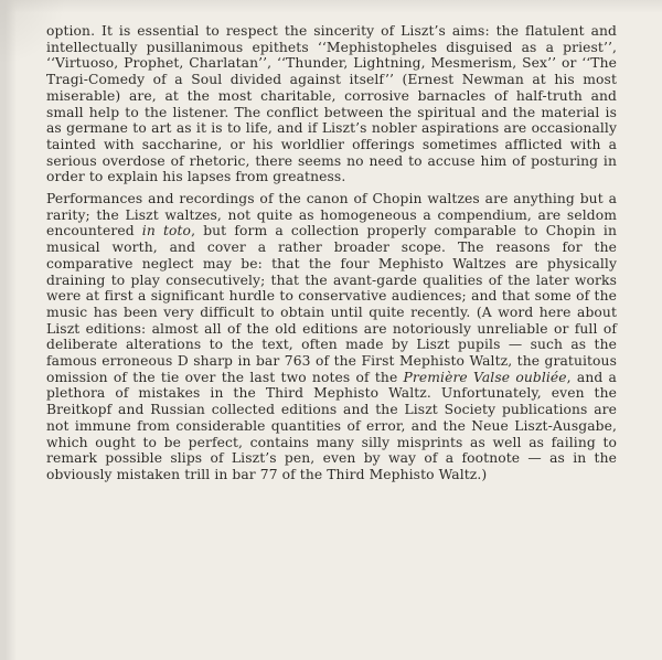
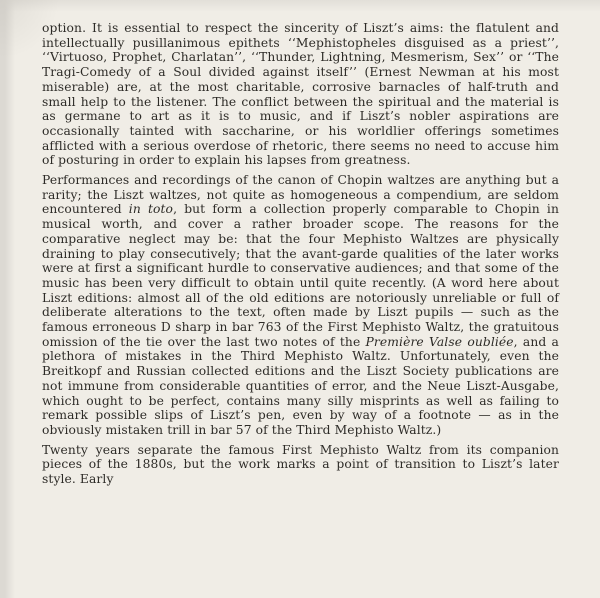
- option. It is essential to respect the sincerity of Liszt’s aims: the flatulent and intellectually pusillanimous epithets ‘‘Mephistopheles disguised as a priest’’, ‘‘Virtuoso, Prophet, Charlatan’’, ‘‘Thunder, Lightning, Mesmerism, Sex’’ or ‘‘The Tragi-Comedy of a Soul divided against itself’’ (Ernest Newman at his most miserable) are, at the most charitable, corrosive barnacles of half-truth and small help to the listener. The conflict between the spiritual and the material is as germane to art as it is to life, and if Liszt’s nobler aspirations are occasionally tainted with saccharine, or his worldlier offerings sometimes afflicted with a serious overdose of rhetoric, there seems no need to accuse him of posturing in order to explain his lapses from greatness.
+ option. It is essential to respect the sincerity of Liszt’s aims: the flatulent and intellectually pusillanimous epithets ‘‘Mephistopheles disguised as a priest’’, ‘‘Virtuoso, Prophet, Charlatan’’, ‘‘Thunder, Lightning, Mesmerism, Sex’’ or ‘‘The Tragi-Comedy of a Soul divided against itself’’ (Ernest Newman at his most miserable) are, at the most charitable, corrosive barnacles of half-truth and small help to the listener. The conflict between the spiritual and the material is as germane to art as it is to music, and if Liszt’s nobler aspirations are occasionally tainted with saccharine, or his worldlier offerings sometimes afflicted with a serious overdose of rhetoric, there seems no need to accuse him of posturing in order to explain his lapses from greatness.
- Performances and recordings of the canon of Chopin waltzes are anything but a rarity; the Liszt waltzes, not quite as homogeneous a compendium, are seldom encountered in toto, but form a collection properly comparable to Chopin in musical worth, and cover a rather broader scope. The reasons for the comparative neglect may be: that the four Mephisto Waltzes are physically draining to play consecutively; that the avant-garde qualities of the later works were at first a significant hurdle to conservative audiences; and that some of the music has been very difficult to obtain until quite recently. (A word here about Liszt editions: almost all of the old editions are notoriously unreliable or full of deliberate alterations to the text, often made by Liszt pupils — such as the famous erroneous D sharp in bar 763 of the First Mephisto Waltz, the gratuitous omission of the tie over the last two notes of the Première Valse oubliée, and a plethora of mistakes in the Third Mephisto Waltz. Unfortunately, even the Breitkopf and Russian collected editions and the Liszt Society publications are not immune from considerable quantities of error, and the Neue Liszt-Ausgabe, which ought to be perfect, contains many silly misprints as well as failing to remark possible slips of Liszt’s pen, even by way of a footnote — as in the obviously mistaken trill in bar 77 of the Third Mephisto Waltz.)
+ Performances and recordings of the canon of Chopin waltzes are anything but a rarity; the Liszt waltzes, not quite as homogeneous a compendium, are seldom encountered in toto, but form a collection properly comparable to Chopin in musical worth, and cover a rather broader scope. The reasons for the comparative neglect may be: that the four Mephisto Waltzes are physically draining to play consecutively; that the avant-garde qualities of the later works were at first a significant hurdle to conservative audiences; and that some of the music has been very difficult to obtain until quite recently. (A word here about Liszt editions: almost all of the old editions are notoriously unreliable or full of deliberate alterations to the text, often made by Liszt pupils — such as the famous erroneous D sharp in bar 763 of the First Mephisto Waltz, the gratuitous omission of the tie over the last two notes of the Première Valse oubliée, and a plethora of mistakes in the Third Mephisto Waltz. Unfortunately, even the Breitkopf and Russian collected editions and the Liszt Society publications are not immune from considerable quantities of error, and the Neue Liszt-Ausgabe, which ought to be perfect, contains many silly misprints as well as failing to remark possible slips of Liszt’s pen, even by way of a footnote — as in the obviously mistaken trill in bar 57 of the Third Mephisto Waltz.)
+ Twenty years separate the famous First Mephisto Waltz from its companion pieces of the 1880s, but the work marks a point of transition to Liszt’s later style. Early
